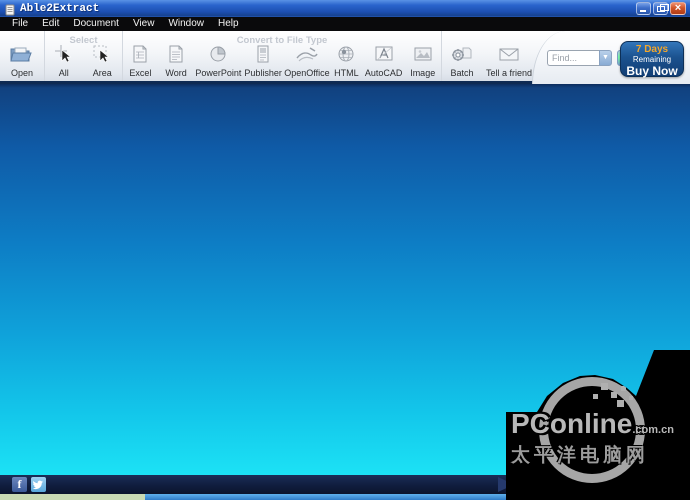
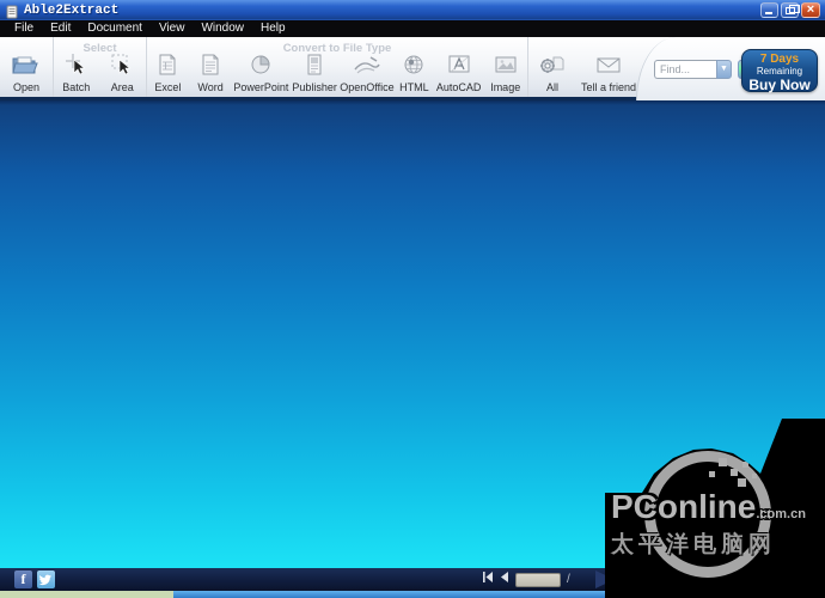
  Able2Extract
  ×
  File
  Edit
  Document
  View
  Window
  Help
  Open
  Select
- All
+ Batch
  Area
  Convert to File Type
  Excel
  Word
  PowerPoint
  Publisher
  OpenOffice
  HTML
  AutoCAD
  Image
- Batch
+ All
  Tell a friend
  Find...
  7 Days
  Remaining
  Buy Now
  f
+ /
  PConline.com.cn
  太平洋电脑网
